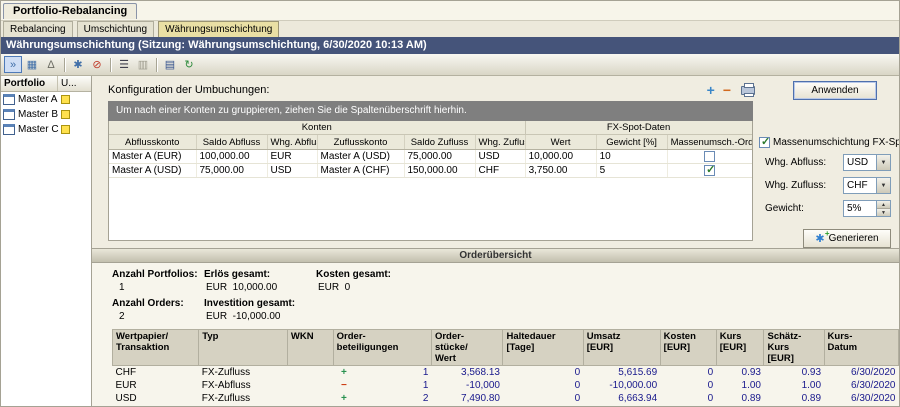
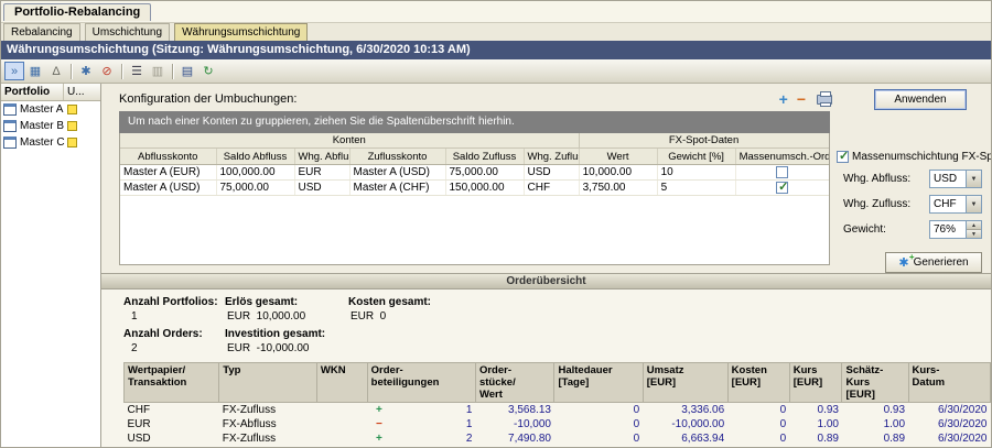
  Portfolio-Rebalancing
  Rebalancing Umschichtung Währungsumschichtung
  Währungsumschichtung (Sitzung: Währungsumschichtung, 6/30/2020 10:13 AM)
  »
  ▦
  Δ
  ✱
  ⊘
  ☰
  ▥
  ▤
  ↻
  Portfolio
  U...
  Master A
  Master B
  Master C
  Konfiguration der Umbuchungen:
  +
  −
  Anwenden
  Um nach einer Konten zu gruppieren, ziehen Sie die Spaltenüberschrift hierhin.
  Konten	FX-Spot-Daten
  Abflusskonto	Saldo Abfluss	Whg. Abflu	Zuflusskonto	Saldo Zufluss	Whg. Zuflu	Wert	Gewicht [%]	Massenumsch.-Ord
  Master A (EUR)	100,000.00	EUR	Master A (USD)	75,000.00	USD	10,000.00	10
  Master A (USD)	75,000.00	USD	Master A (CHF)	150,000.00	CHF	3,750.00	5
  Massenumschichtung FX-Sp
  Whg. Abfluss:
  USD
  Whg. Zufluss:
  CHF
  Gewicht:
- 5%
+ 76%
  ✱
  Generieren
  Orderübersicht
  Anzahl Portfolios:
  Erlös gesamt:
  Kosten gesamt:
  1
  EUR 10,000.00
  EUR 0
  Anzahl Orders:
  Investition gesamt:
  2
  EUR -10,000.00
  Wertpapier/ Transaktion	Typ	WKN	Order- beteiligungen	Order- stücke/ Wert	Haltedauer [Tage]	Umsatz [EUR]	Kosten [EUR]	Kurs [EUR]	Schätz- Kurs [EUR]	Kurs- Datum
- CHF	FX-Zufluss		+	1	3,568.13	0	5,615.69	0	0.93	0.93	6/30/2020
+ CHF	FX-Zufluss		+	1	3,568.13	0	3,336.06	0	0.93	0.93	6/30/2020
  EUR	FX-Abfluss		−	1	-10,000	0	-10,000.00	0	1.00	1.00	6/30/2020
  USD	FX-Zufluss		+	2	7,490.80	0	6,663.94	0	0.89	0.89	6/30/2020
